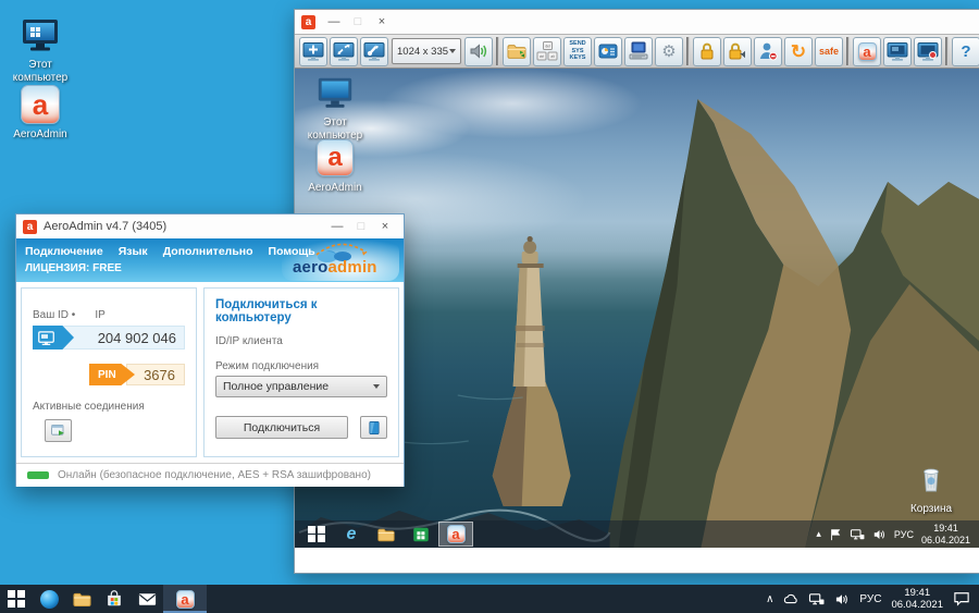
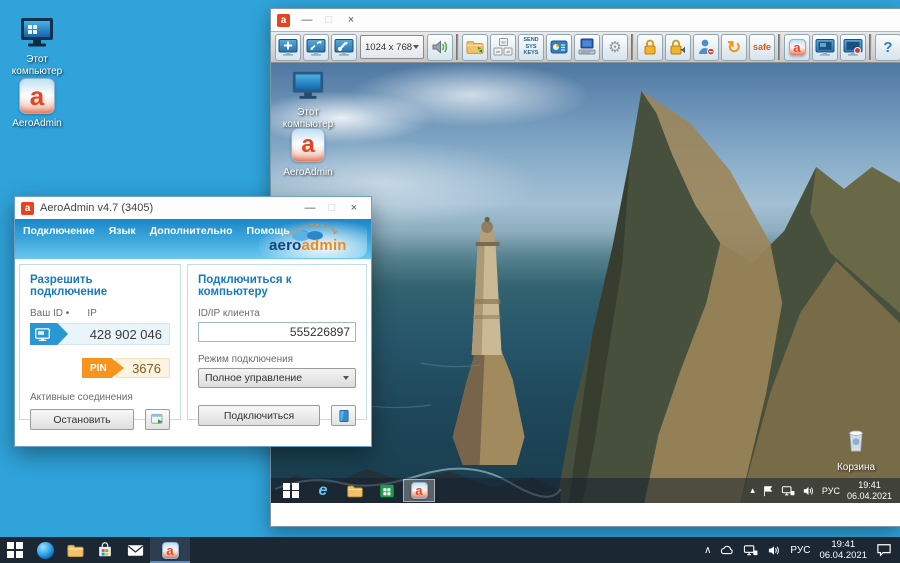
  Этот компьютер
  a
  AeroAdmin
  a
  —
  □
  ×
- 1024 x 335
+ 1024 x 768
  ⚙
  ↻
  safe
  a
  ?
  Этот компьютер
  a
  AeroAdmin
  Корзина
  e
  a
  ▴
  РУС
  19:41
  06.04.2021
  a
  AeroAdmin v4.7 (3405)
  —
  □
  ×
  Подключение
  Язык
  Дополнительно
- ЛИЦЕНЗИЯ: FREE
  aeroadmin
+ Разрешить подключение
  Ваш ID •
  IP
- 204 902 046
+ 428 902 046
  PIN
  3676
  Активные соединения
+ Остановить
  Подключиться к компьютеру
  ID/IP клиента
+ 555226897
  Режим подключения
  Полное управление
  Подключиться
- Онлайн (безопасное подключение, AES + RSA зашифровано)
  a
  ∧
  РУС
  19:41
  06.04.2021
